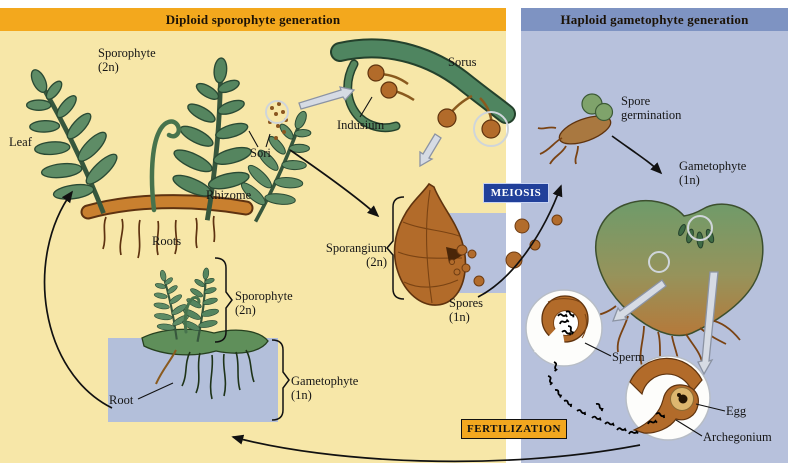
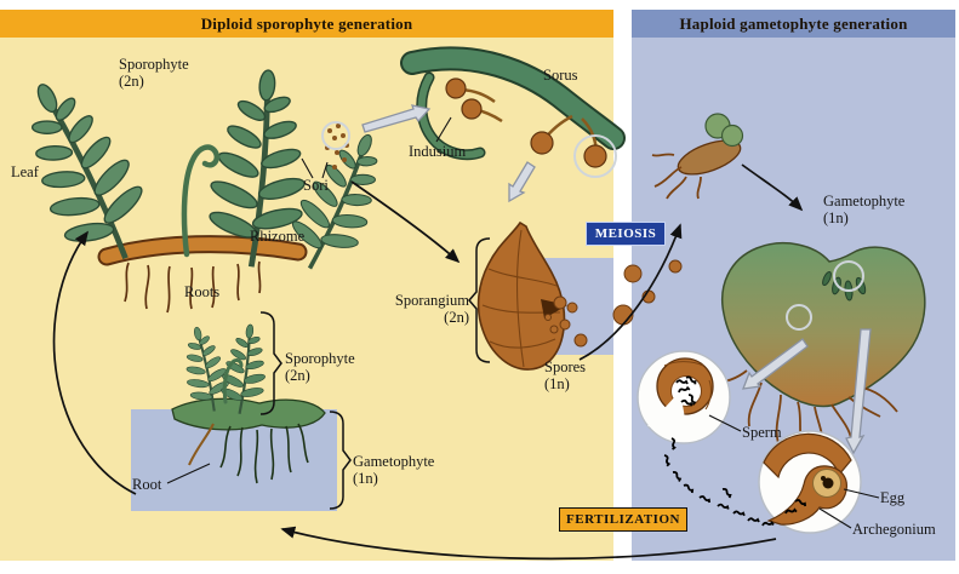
  Diploid sporophyte generation
  Haploid gametophyte generation
  Sporophyte
  (2n)
  Leaf
  Sori
  Rhizome
  Roots
  Indusium
  Sorus
  Sporangium
  (2n)
  Spores
  (1n)
- Spore
- germination
  Gametophyte
  (1n)
  Sperm
  Egg
  Archegonium
  Sporophyte
  (2n)
  Gametophyte
  (1n)
  Root
  MEIOSIS
  FERTILIZATION
